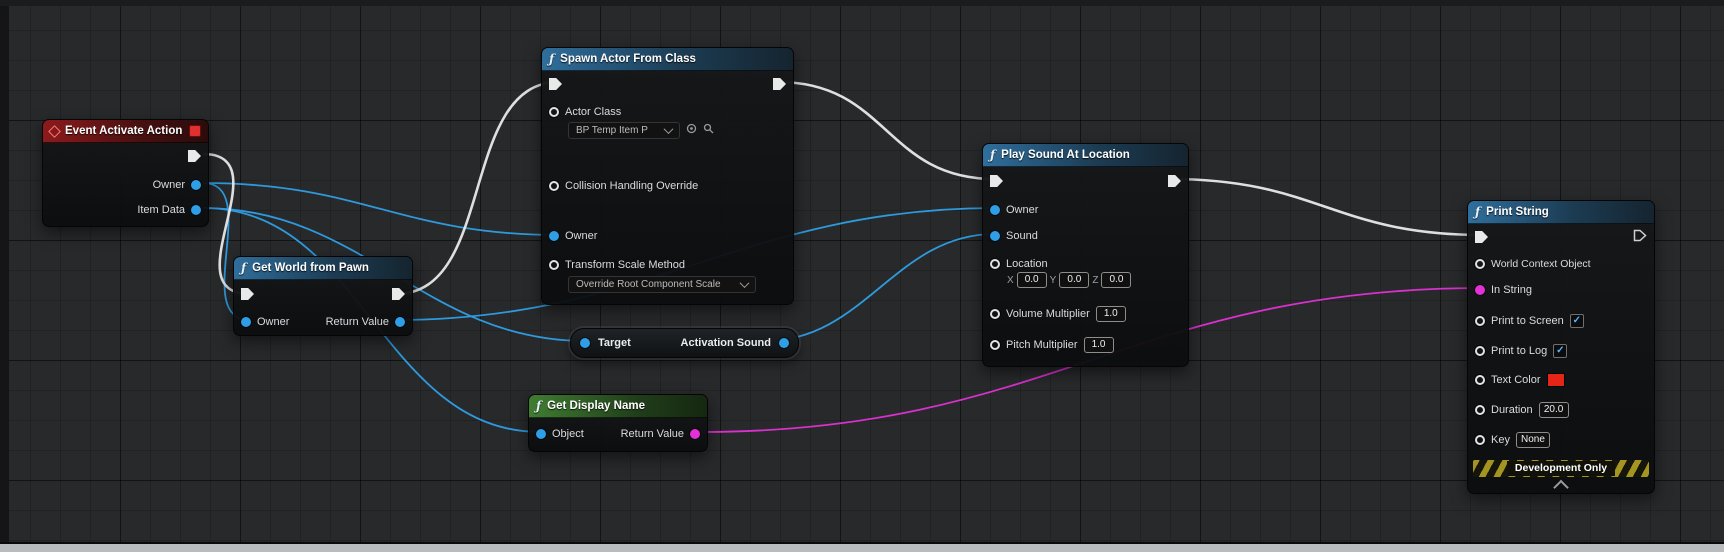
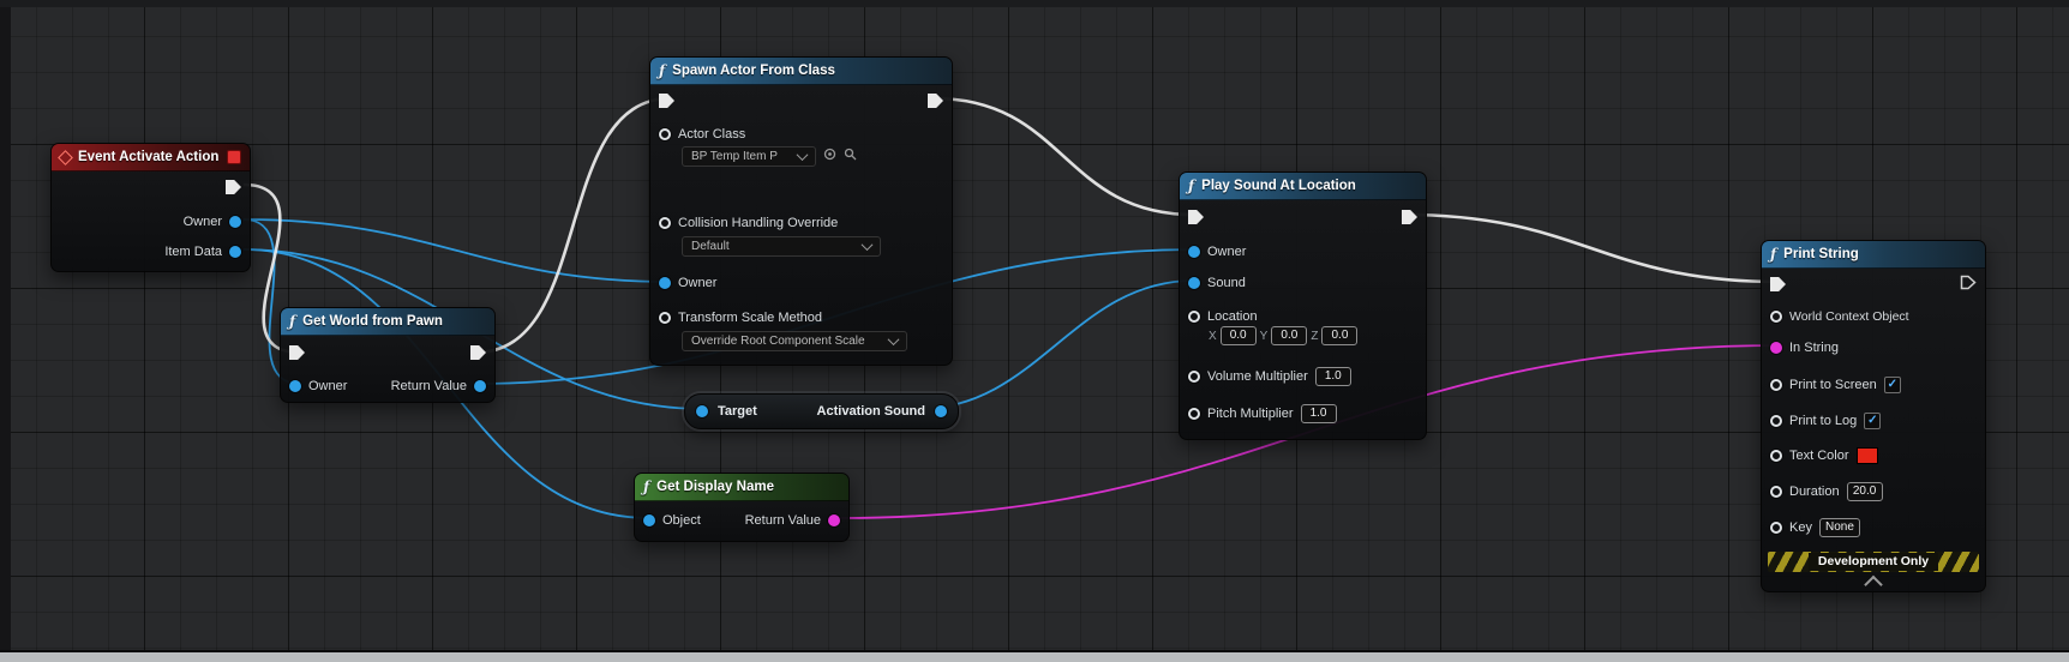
  Event Activate Action
  Owner
  Item Data
  ƒ
  Get World from Pawn
  Owner
  Return Value
  ƒ
  Spawn Actor From Class
  Actor Class
  BP Temp Item P
  Collision Handling Override
+ Default
  Owner
  Transform Scale Method
  Override Root Component Scale
  Target
  Activation Sound
  ƒ
  Get Display Name
  Object
  Return Value
  ƒ
  Play Sound At Location
  Owner
  Sound
  Location
  X
  0.0
  Y
  0.0
  Z
  0.0
  Volume Multiplier
  1.0
  Pitch Multiplier
  1.0
  ƒ
  Print String
  World Context Object
  In String
  Print to Screen
  Print to Log
  Text Color
  Duration
  20.0
  Key
  None
  Development Only
